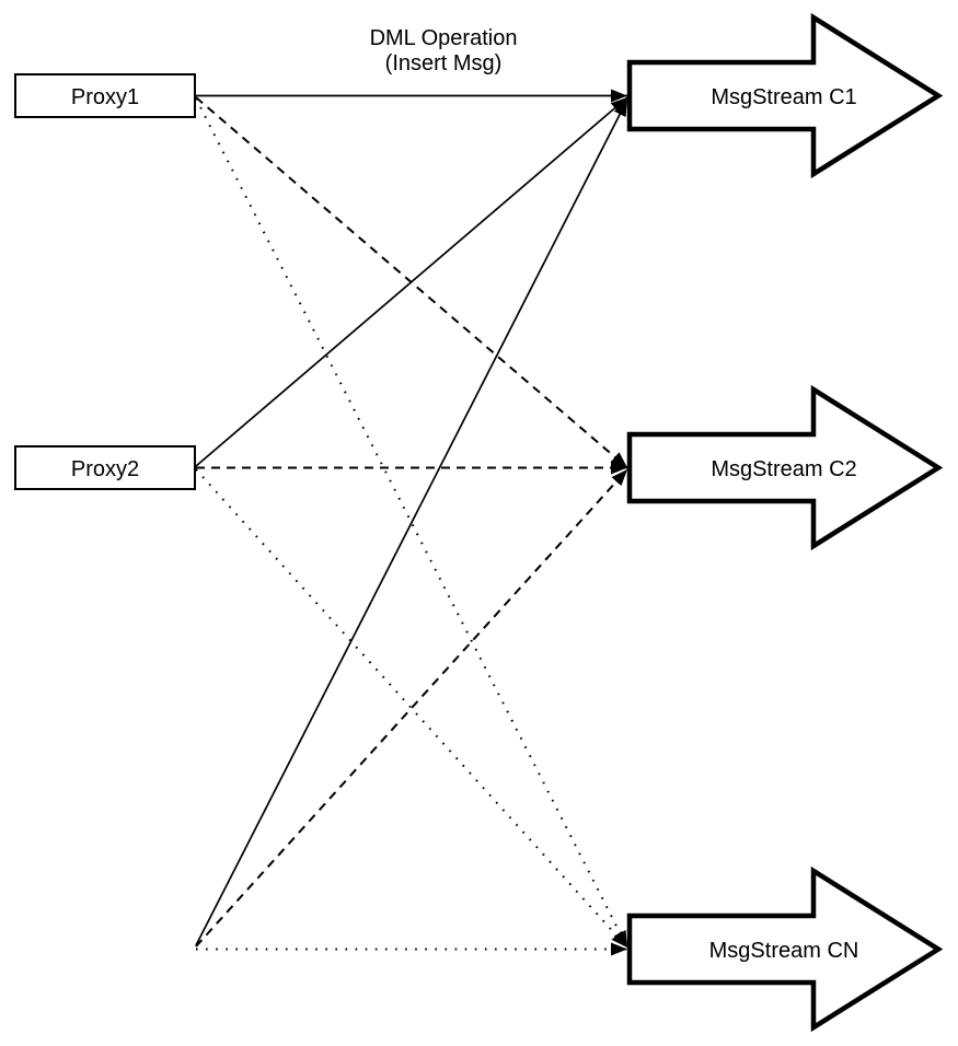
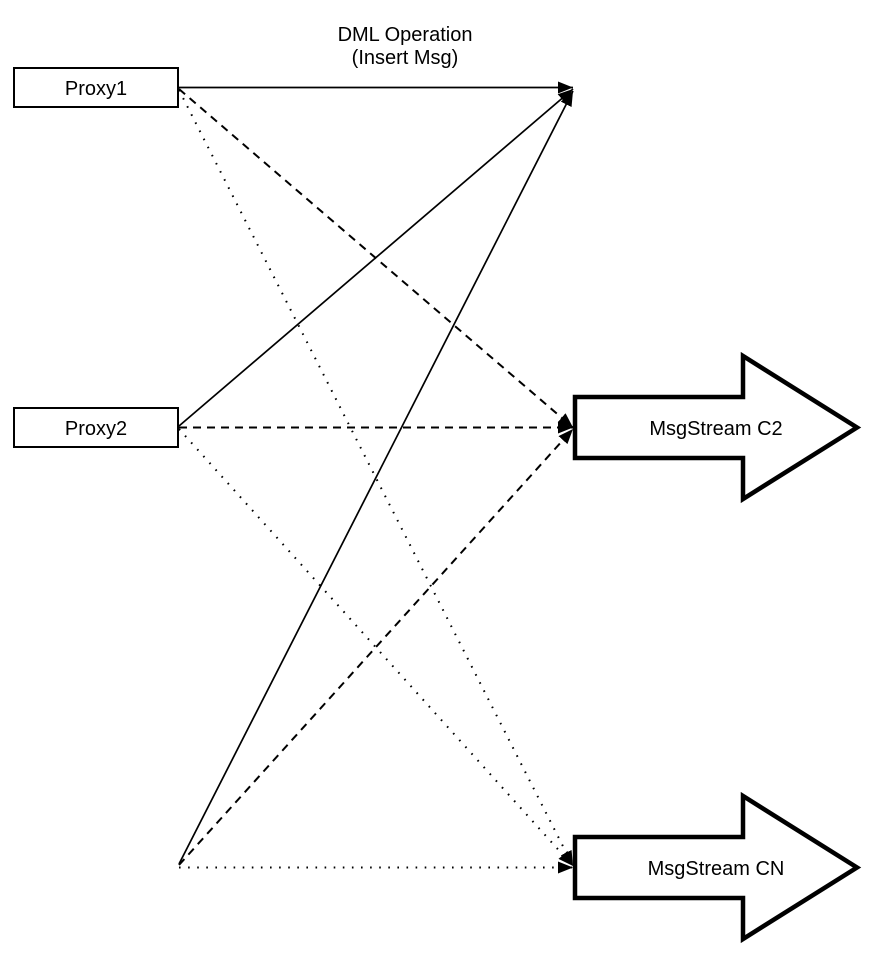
  Proxy1
  Proxy2
- MsgStream C1
  MsgStream C2
  MsgStream CN
  DML Operation
  (Insert Msg)
